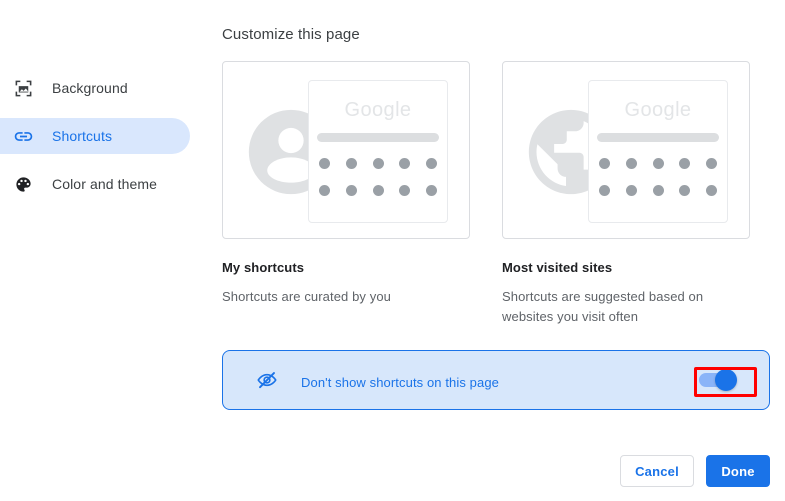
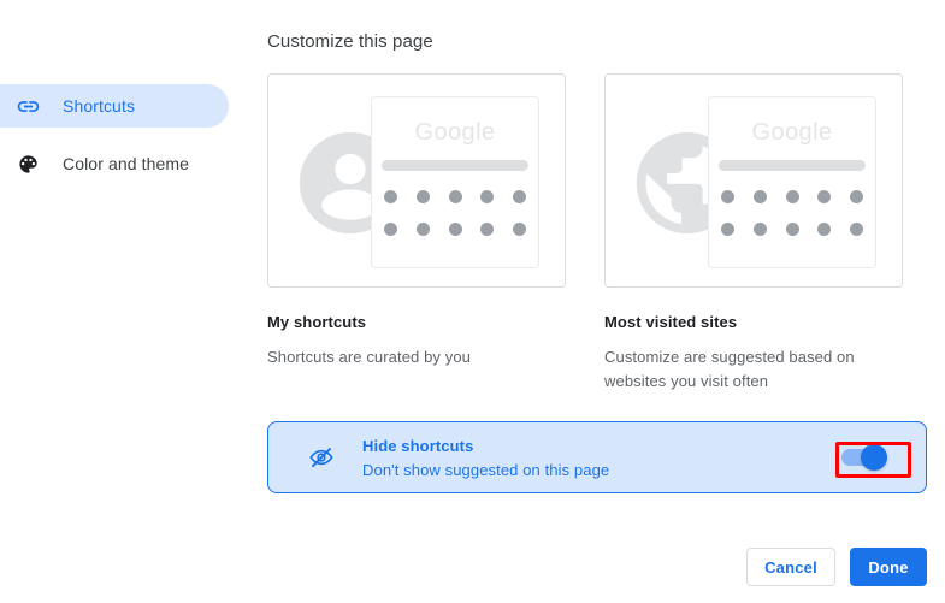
- Background
  Shortcuts
  Color and theme
  Customize this page
  Google
  My shortcuts
  Shortcuts are curated by you
  Google
  Most visited sites
- Shortcuts are suggested based on websites you visit often
+ Customize are suggested based on websites you visit often
+ Hide shortcuts
- Don't show shortcuts on this page
+ Don't show suggested on this page
  Cancel
  Done
